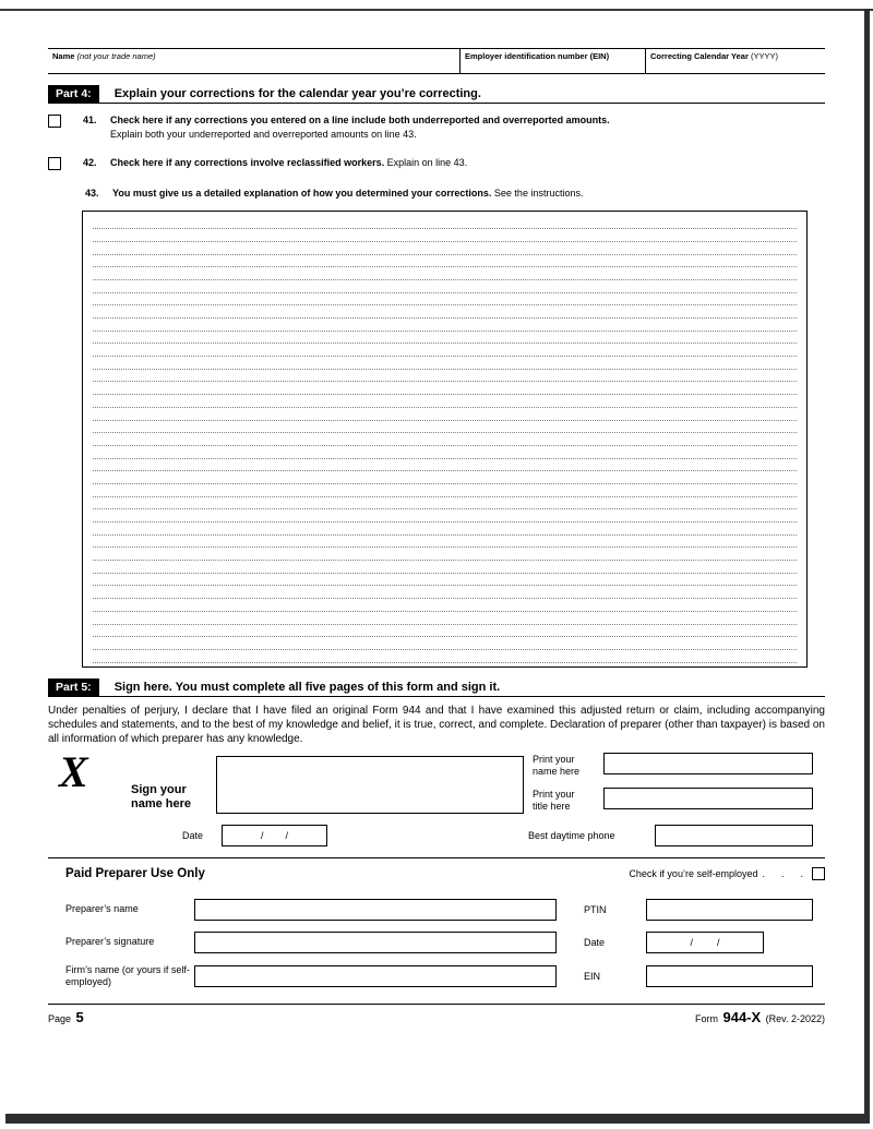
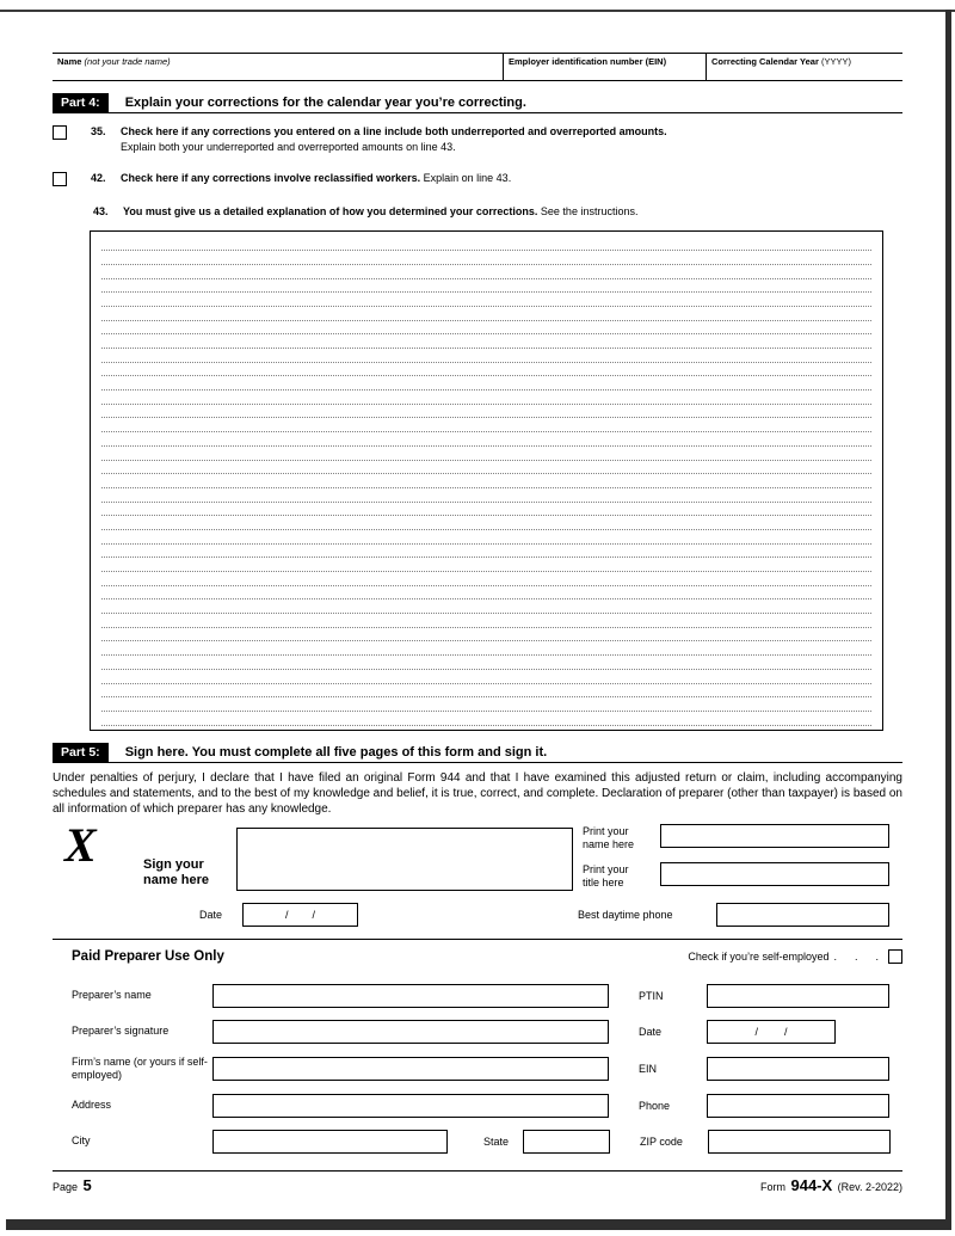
  Name (not your trade name)
  Employer identification number (EIN)
  Correcting Calendar Year (YYYY)
  Part 4:
  Explain your corrections for the calendar year you’re correcting.
- 41.
+ 35.
  Check here if any corrections you entered on a line include both underreported and overreported amounts.
  Explain both your underreported and overreported amounts on line 43.
  42.
  Check here if any corrections involve reclassified workers. Explain on line 43.
  43.
  You must give us a detailed explanation of how you determined your corrections. See the instructions.
  Part 5:
  Sign here. You must complete all five pages of this form and sign it.
  Under penalties of perjury, I declare that I have filed an original Form 944 and that I have examined this adjusted return or claim, including accompanying schedules and statements, and to the best of my knowledge and belief, it is true, correct, and complete. Declaration of preparer (other than taxpayer) is based on all information of which preparer has any knowledge.
  X
  Sign your
  name here
  Print your
  name here
  Print your
  title here
  Date
  /
  /
  Best daytime phone
  Paid Preparer Use Only
  Check if you’re self-employed
  . . .
  Preparer’s name
  PTIN
  Preparer’s signature
  Date
  /
  /
  Firm’s name (or yours if self-employed)
  EIN
+ Address
+ Phone
+ City
+ State
+ ZIP code
  Page 5
  Form 944-X (Rev. 2-2022)
